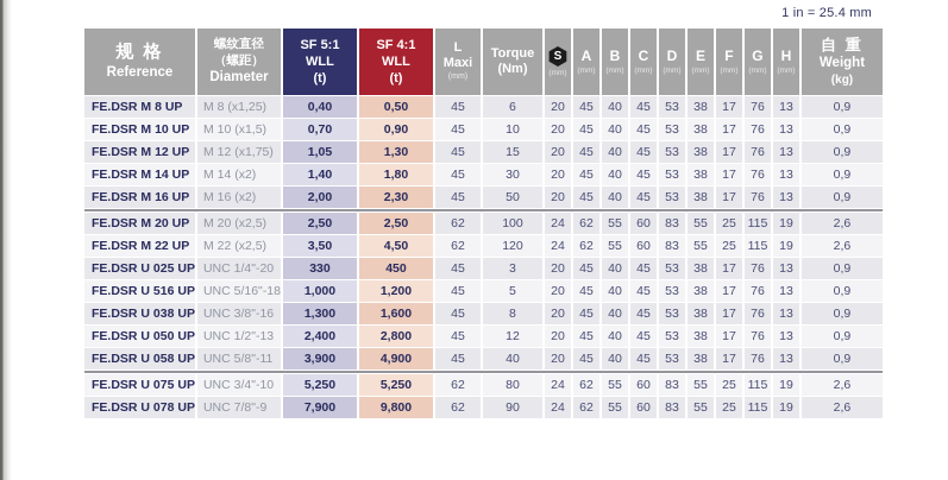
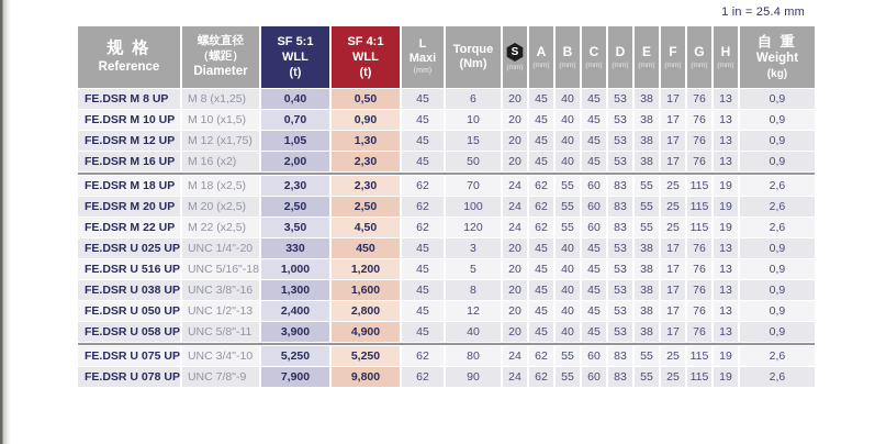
  1 in = 25.4 mm
  FE.DSR M 8 UP	M 8 (x1,25)	0,40	0,50	45	6	20	45	40	45	53	38	17	76	13	0,9
  FE.DSR M 10 UP	M 10 (x1,5)	0,70	0,90	45	10	20	45	40	45	53	38	17	76	13	0,9
  FE.DSR M 12 UP	M 12 (x1,75)	1,05	1,30	45	15	20	45	40	45	53	38	17	76	13	0,9
- FE.DSR M 14 UP	M 14 (x2)	1,40	1,80	45	30	20	45	40	45	53	38	17	76	13	0,9
  FE.DSR M 16 UP	M 16 (x2)	2,00	2,30	45	50	20	45	40	45	53	38	17	76	13	0,9
+ FE.DSR M 18 UP	M 18 (x2,5)	2,30	2,30	62	70	24	62	55	60	83	55	25	115	19	2,6
  FE.DSR M 20 UP	M 20 (x2,5)	2,50	2,50	62	100	24	62	55	60	83	55	25	115	19	2,6
  FE.DSR M 22 UP	M 22 (x2,5)	3,50	4,50	62	120	24	62	55	60	83	55	25	115	19	2,6
  FE.DSR U 025 UP	UNC 1/4"-20	330	450	45	3	20	45	40	45	53	38	17	76	13	0,9
  FE.DSR U 516 UP	UNC 5/16"-18	1,000	1,200	45	5	20	45	40	45	53	38	17	76	13	0,9
  FE.DSR U 038 UP	UNC 3/8"-16	1,300	1,600	45	8	20	45	40	45	53	38	17	76	13	0,9
  FE.DSR U 050 UP	UNC 1/2"-13	2,400	2,800	45	12	20	45	40	45	53	38	17	76	13	0,9
  FE.DSR U 058 UP	UNC 5/8"-11	3,900	4,900	45	40	20	45	40	45	53	38	17	76	13	0,9
  FE.DSR U 075 UP	UNC 3/4"-10	5,250	5,250	62	80	24	62	55	60	83	55	25	115	19	2,6
  FE.DSR U 078 UP	UNC 7/8"-9	7,900	9,800	62	90	24	62	55	60	83	55	25	115	19	2,6
